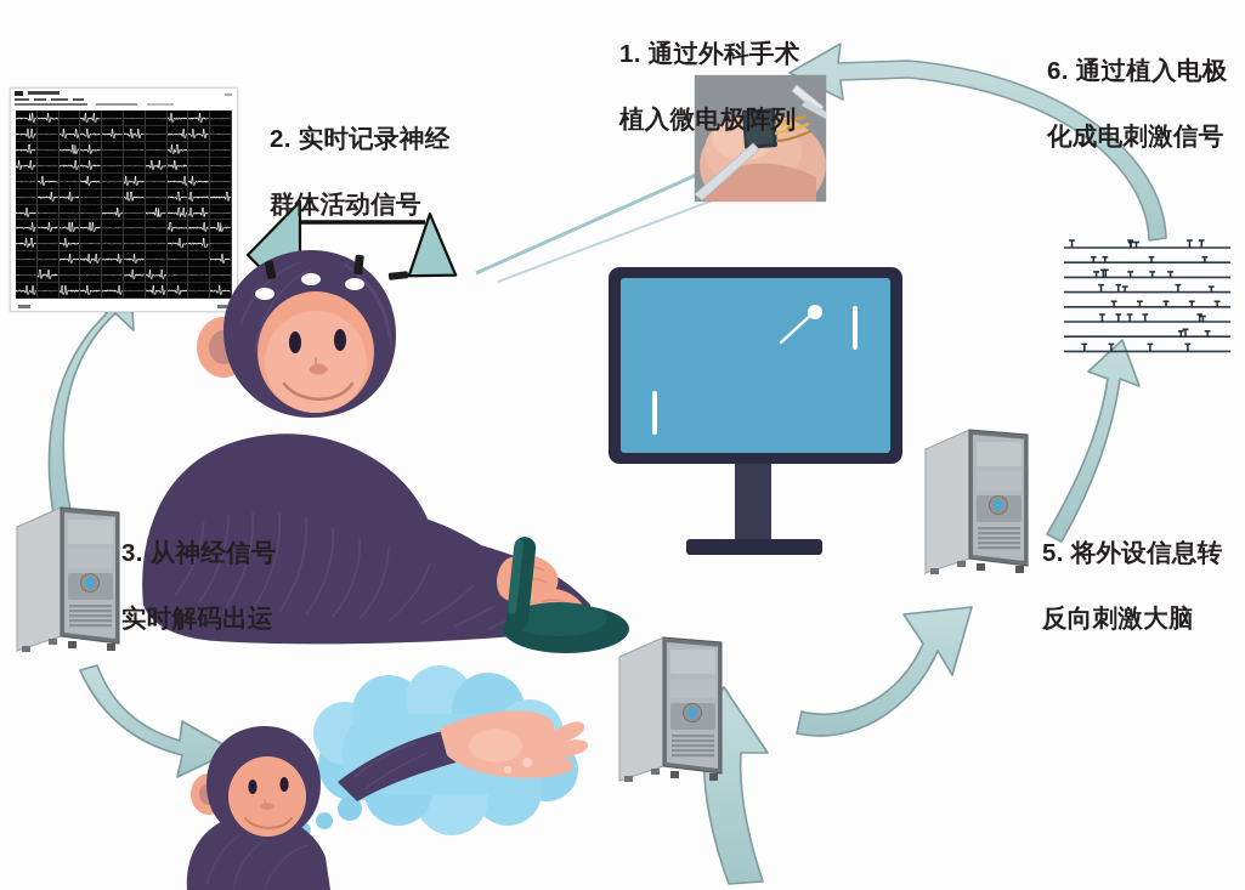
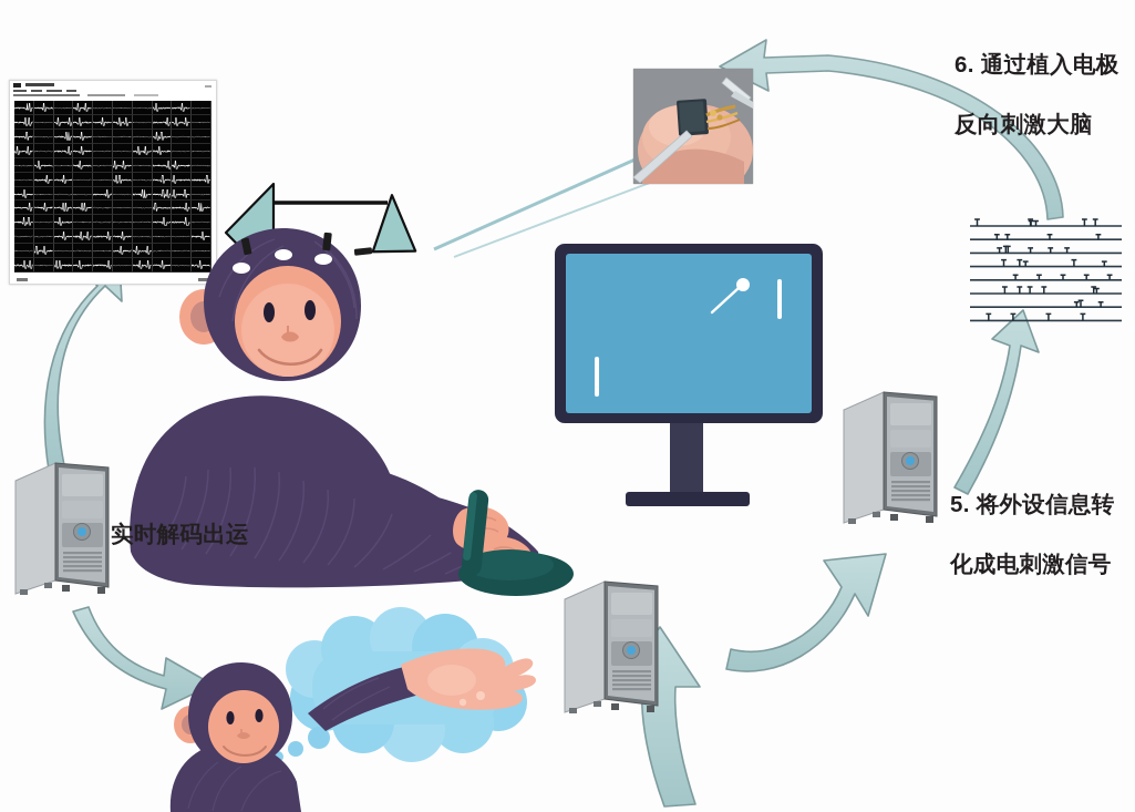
- 1. 通过外科手术
- 植入微电极阵列
- 2. 实时记录神经
- 群体活动信号
- 3. 从神经信号
  实时解码出运
  5. 将外设信息转
- 反向刺激大脑
+ 化成电刺激信号
  6. 通过植入电极
- 化成电刺激信号
+ 反向刺激大脑
